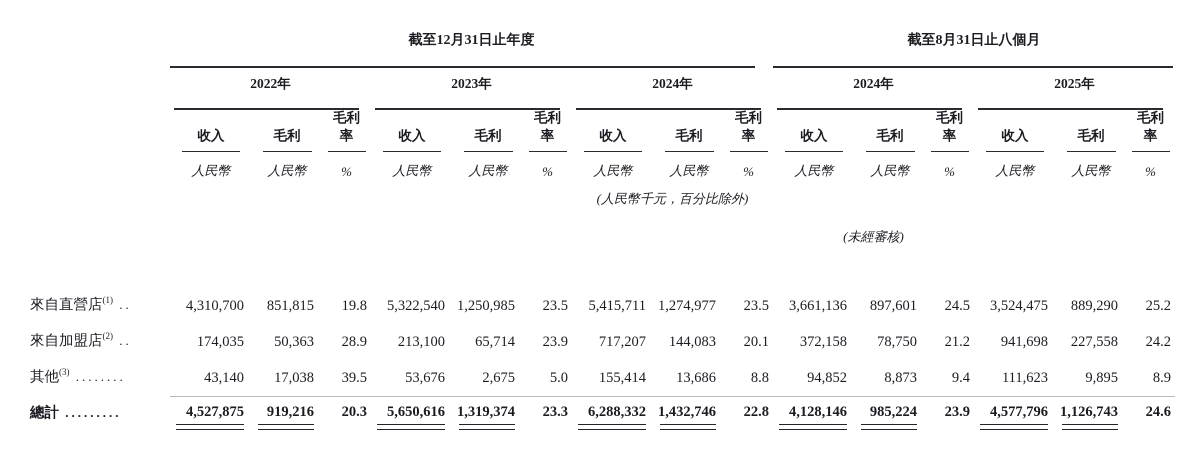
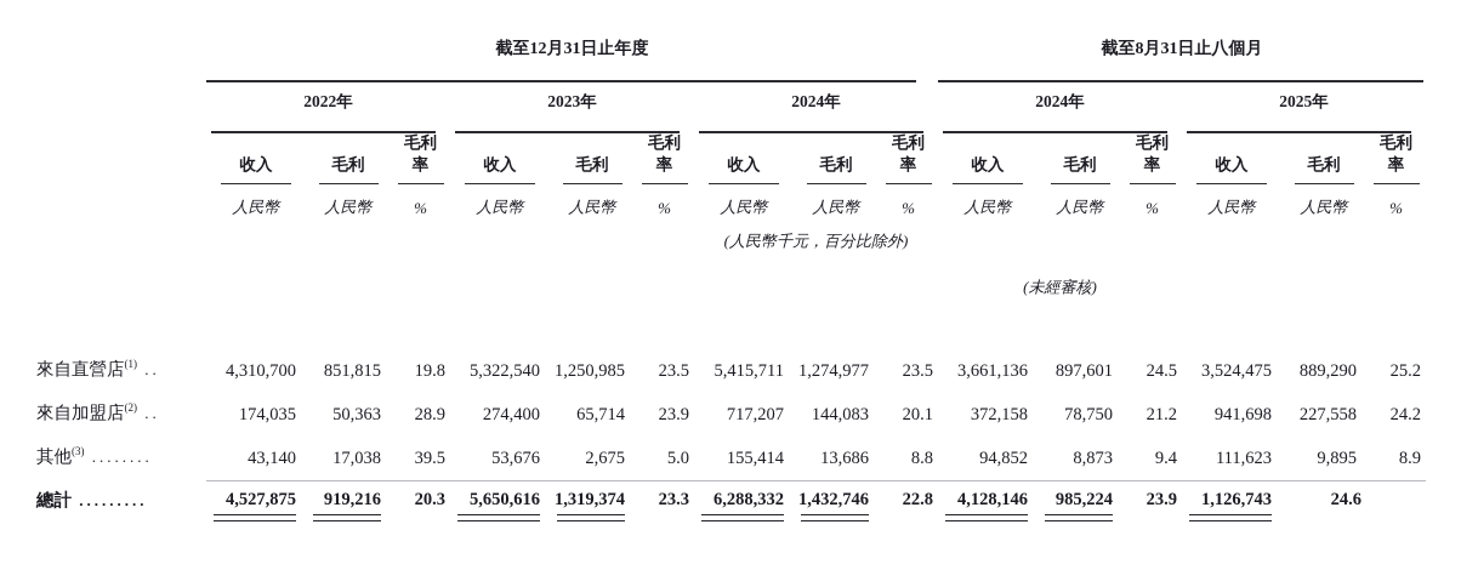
  截至12月31日止年度
  截至8月31日止八個月
  2022年
  2023年
  2024年
  2024年
  2025年
  收入
  毛利
  毛利率
  收入
  毛利
  毛利率
  收入
  毛利
  毛利率
  收入
  毛利
  毛利率
  收入
  毛利
  毛利率
  人民幣
  人民幣
  %
  人民幣
  人民幣
  %
  人民幣
  人民幣
  %
  人民幣
  人民幣
  %
  人民幣
  人民幣
  %
  (人民幣千元，百分比除外)
  (未經審核)
  來自直營店(1) ..
  4,310,700
  851,815
  19.8
  5,322,540
  1,250,985
  23.5
  5,415,711
  1,274,977
  23.5
  3,661,136
  897,601
  24.5
  3,524,475
  889,290
  25.2
  來自加盟店(2) ..
  174,035
  50,363
  28.9
- 213,100
+ 274,400
  65,714
  23.9
  717,207
  144,083
  20.1
  372,158
  78,750
  21.2
  941,698
  227,558
  24.2
  其他(3) ........
  43,140
  17,038
  39.5
  53,676
  2,675
  5.0
  155,414
  13,686
  8.8
  94,852
  8,873
  9.4
  111,623
  9,895
  8.9
  總計 .........
  4,527,875
  919,216
  20.3
  5,650,616
  1,319,374
  23.3
  6,288,332
  1,432,746
  22.8
  4,128,146
  985,224
  23.9
- 4,577,796
  1,126,743
  24.6
